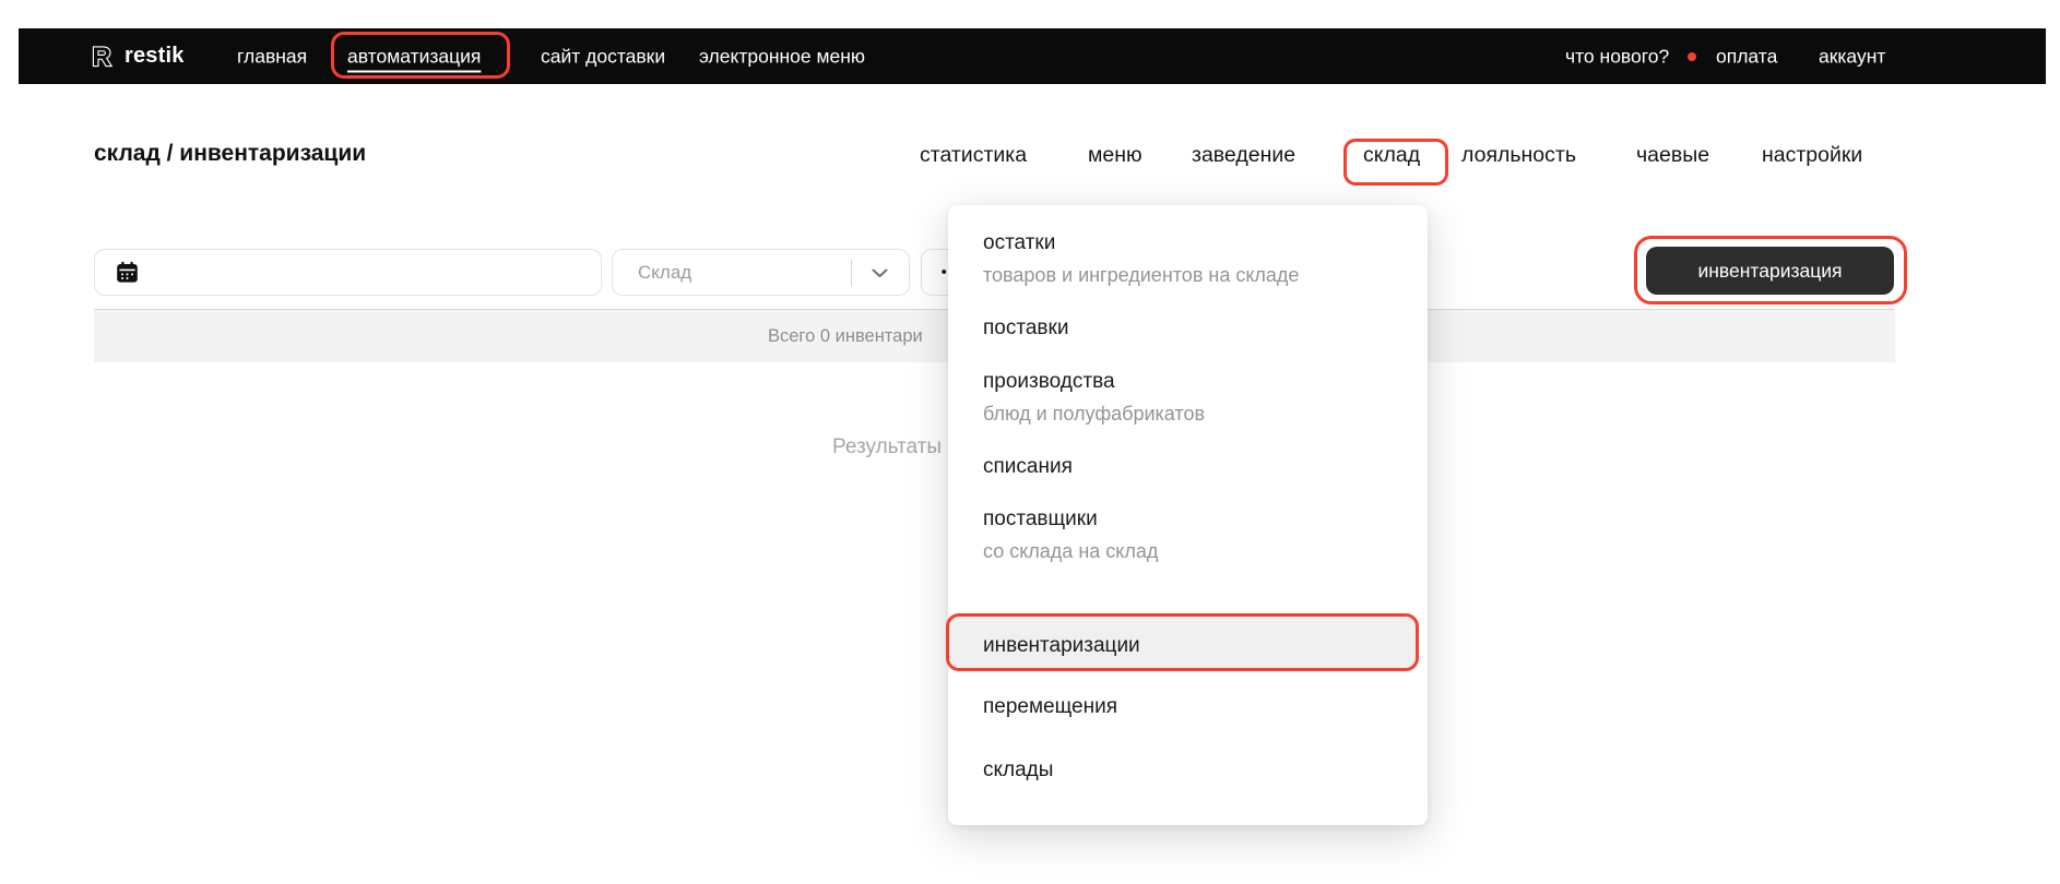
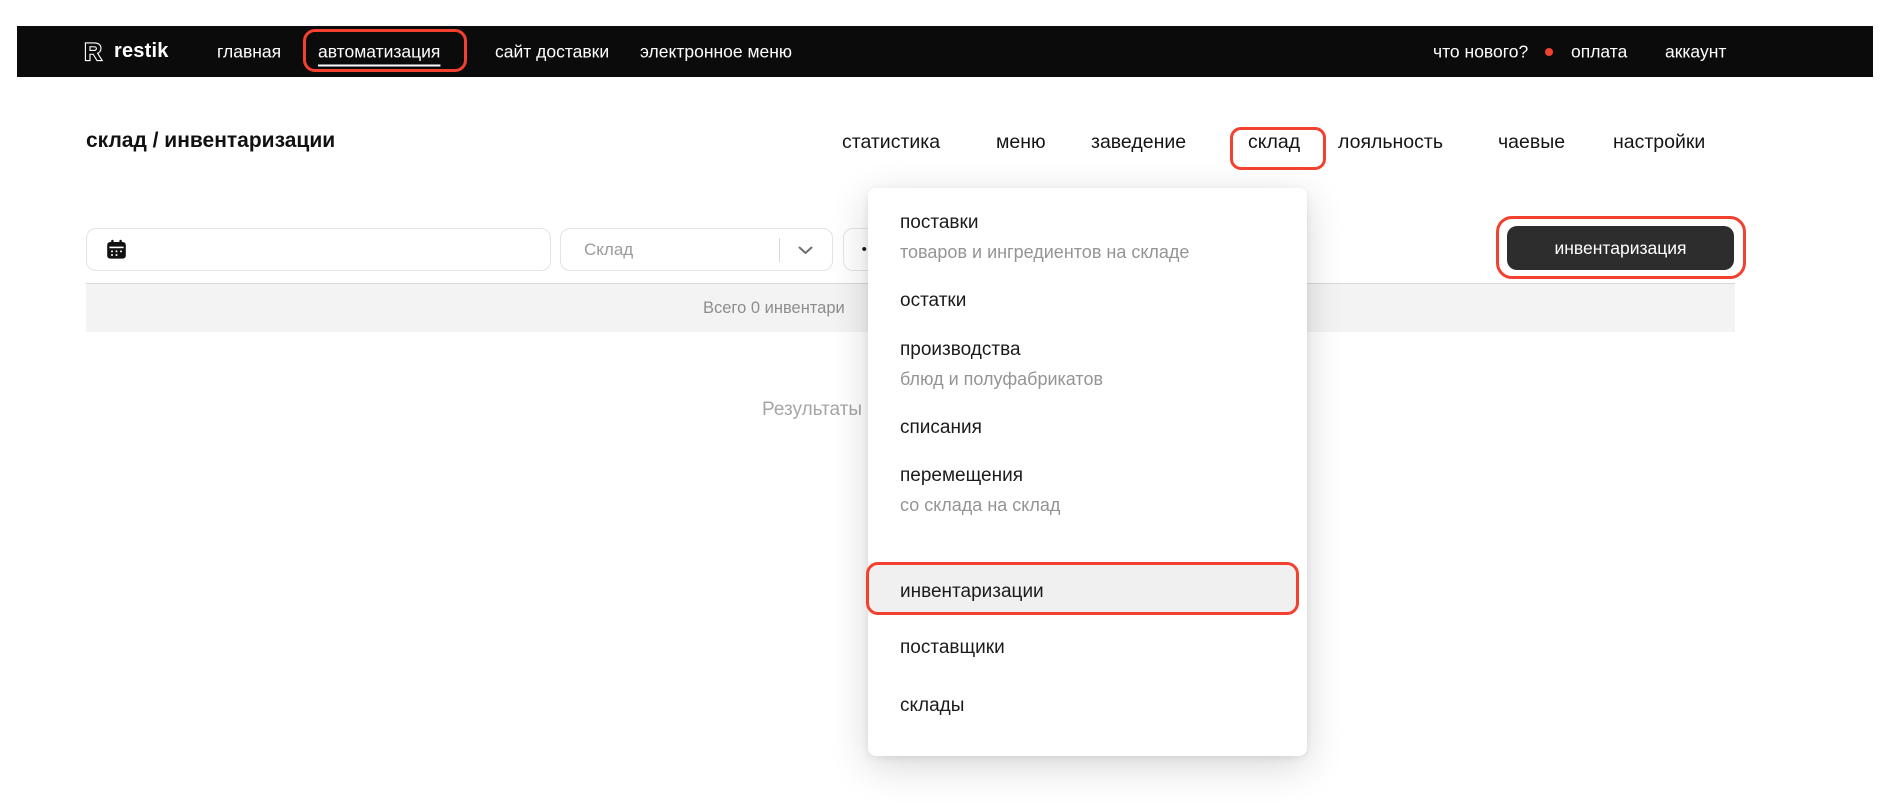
  R
  restik
  главная
  автоматизация
  сайт доставки
  электронное меню
  что нового?
  оплата
  аккаунт
  склад / инвентаризации
  статистика
  меню
  заведение
  склад
  лояльность
  чаевые
  настройки
  Склад
  инвентаризация
  Всего 0 инвентари
  Результаты
- остатки
+ поставки
  товаров и ингредиентов на складе
- поставки
+ остатки
  производства
  блюд и полуфабрикатов
  списания
- поставщики
+ перемещения
  со склада на склад
  инвентаризации
- перемещения
+ поставщики
  склады
